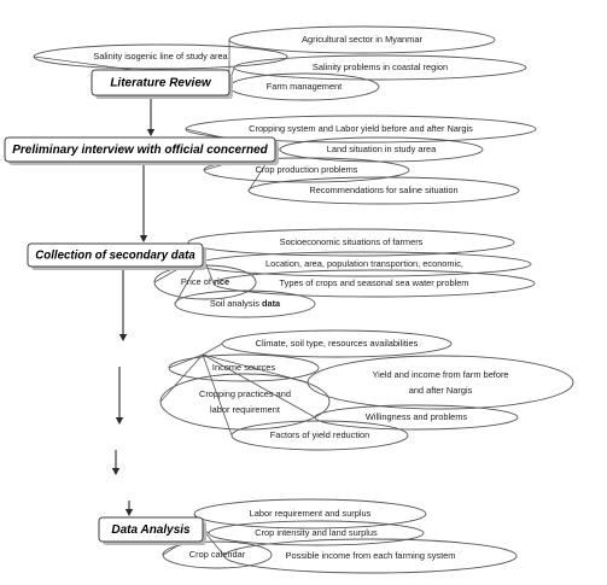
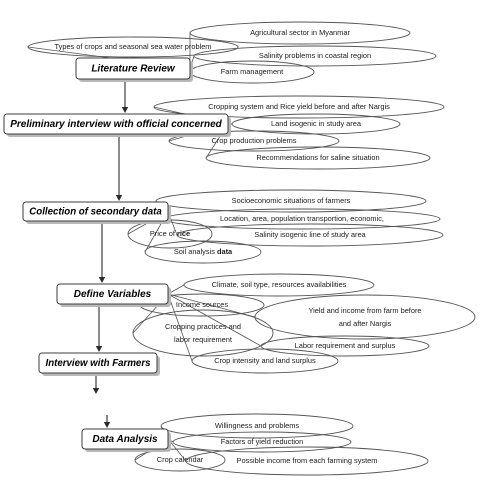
  Agricultural sector in Myanmar
- Salinity isogenic line of study area
+ Types of crops and seasonal sea water problem
  Salinity problems in coastal region
  Farm management
- Cropping system and Labor yield before and after Nargis
+ Cropping system and Rice yield before and after Nargis
- Land situation in study area
+ Land isogenic in study area
  Crop production problems
  Recommendations for saline situation
  Socioeconomic situations of farmers
  Location, area, population transportion, economic,
  Price of ice
- Types of crops and seasonal sea water problem
+ Salinity isogenic line of study area
  Soil analysis data
  Climate, soil type, resources availabilities
  Income sources
  Yield and income from farm before
  and after Nargis
  Cropping practices and
  labor requirement
- Willingness and problems
+ Labor requirement and surplus
- Factors of yield reduction
+ Crop intensity and land surplus
- Labor requirement and surplus
+ Willingness and problems
- Crop intensity and land surplus
+ Factors of yield reduction
  Crop calndar
  Possible income from each farming system
  Literature Review
  Preliminary interview with official concerned
  Collection of secondary data
+ Define Variables
+ Interview with Farmers
  Data Analysis
